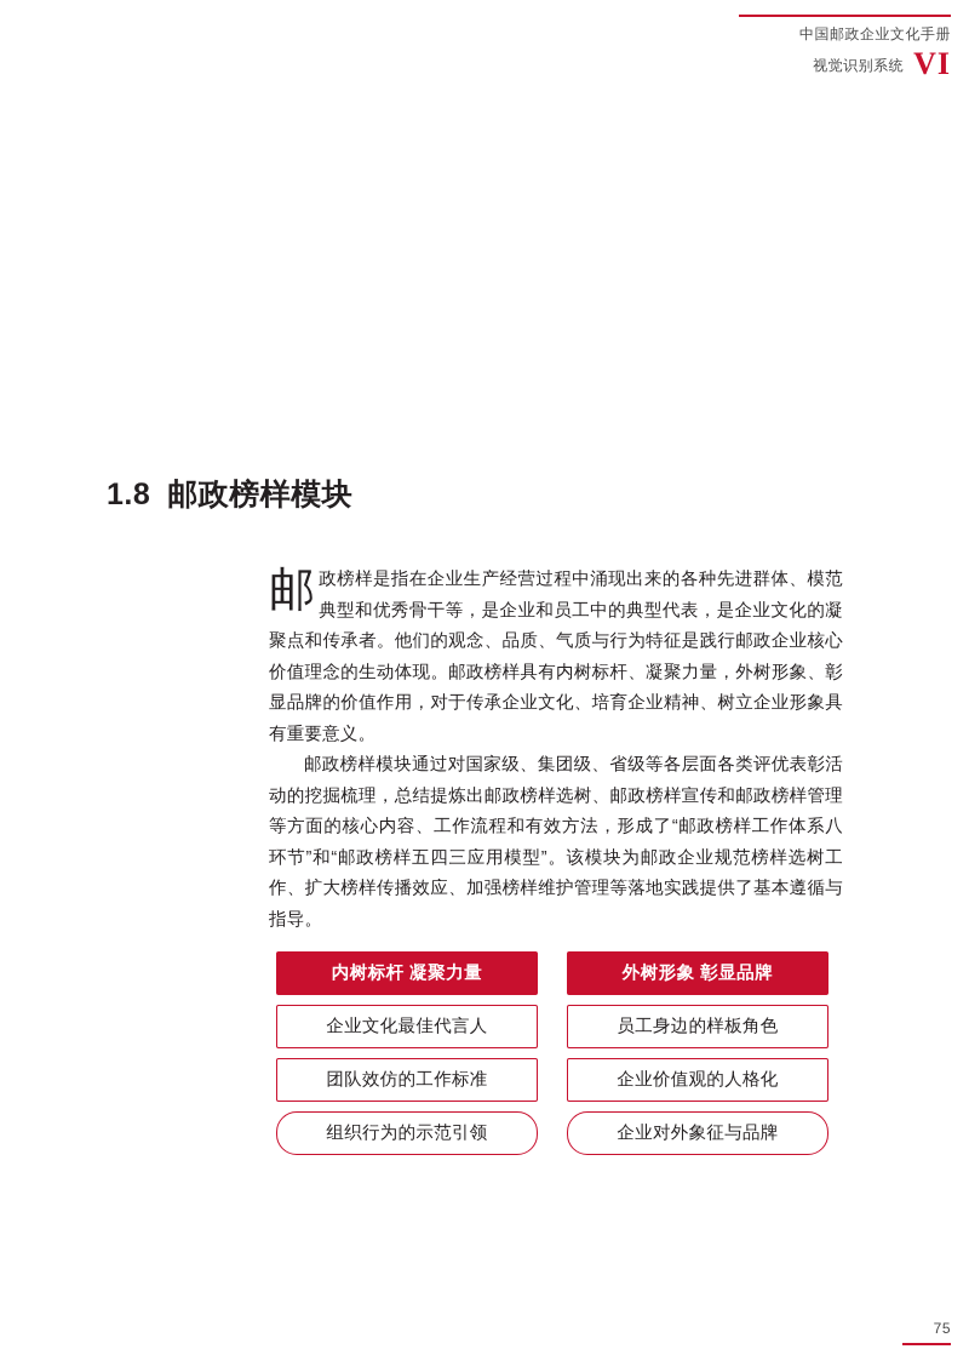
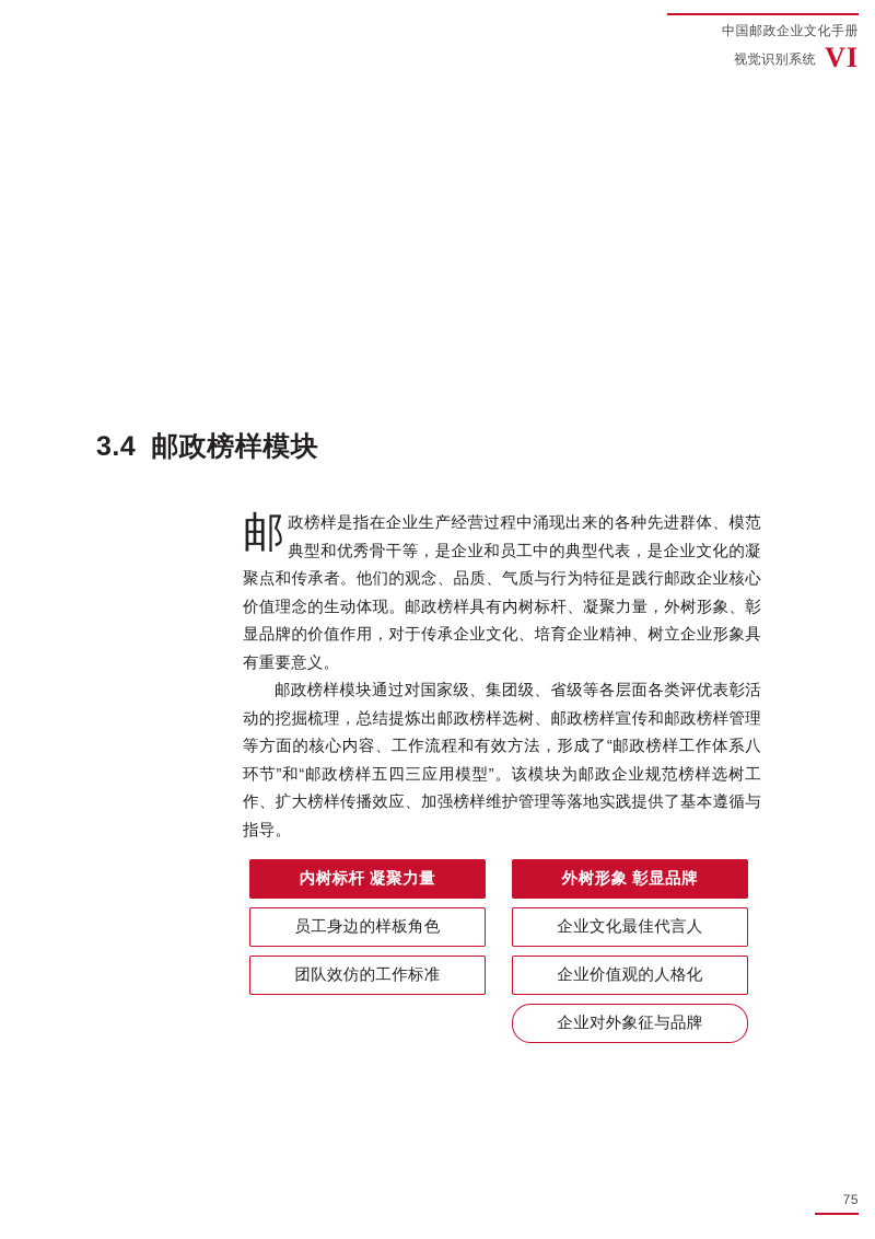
  中国邮政企业文化手册
  视觉识别系统
  VI
- 1.8 邮政榜样模块
+ 3.4 邮政榜样模块
  邮
  政榜样是指在企业生产经营过程中涌现出来的各种先进群体、模范典型和优秀骨干等，是企业和员工中的典型代表，是企业文化的凝聚点和传承者。他们的观念、品质、气质与行为特征是践行邮政企业核心价值理念的生动体现。邮政榜样具有内树标杆、凝聚力量，外树形象、彰显品牌的价值作用，对于传承企业文化、培育企业精神、树立企业形象具有重要意义。
  邮政榜样模块通过对国家级、集团级、省级等各层面各类评优表彰活动的挖掘梳理，总结提炼出邮政榜样选树、邮政榜样宣传和邮政榜样管理等方面的核心内容、工作流程和有效方法，形成了“邮政榜样工作体系八环节”和“邮政榜样五四三应用模型”。该模块为邮政企业规范榜样选树工作、扩大榜样传播效应、加强榜样维护管理等落地实践提供了基本遵循与指导。
  内树标杆 凝聚力量
- 企业文化最佳代言人
+ 员工身边的样板角色
  团队效仿的工作标准
- 组织行为的示范引领
  外树形象 彰显品牌
- 员工身边的样板角色
+ 企业文化最佳代言人
  企业价值观的人格化
  企业对外象征与品牌
  75
